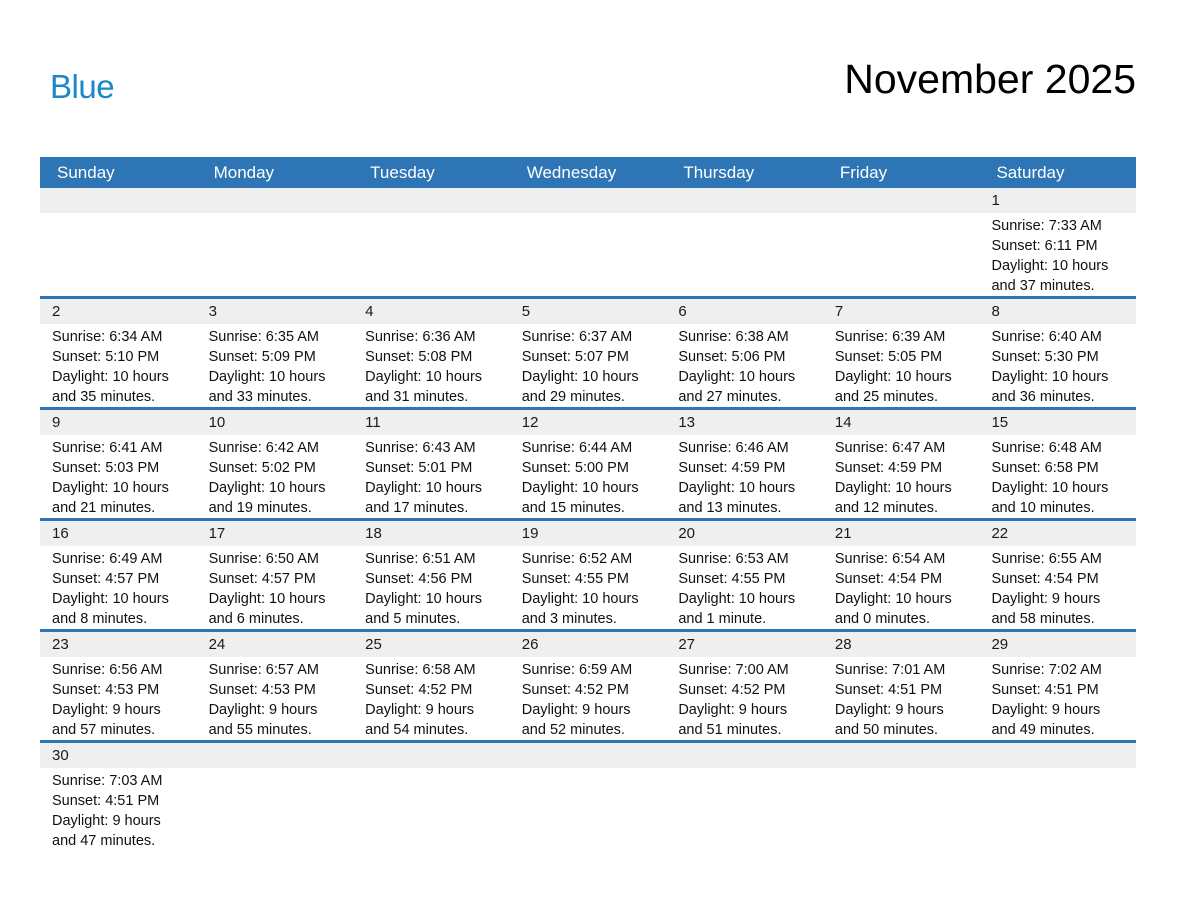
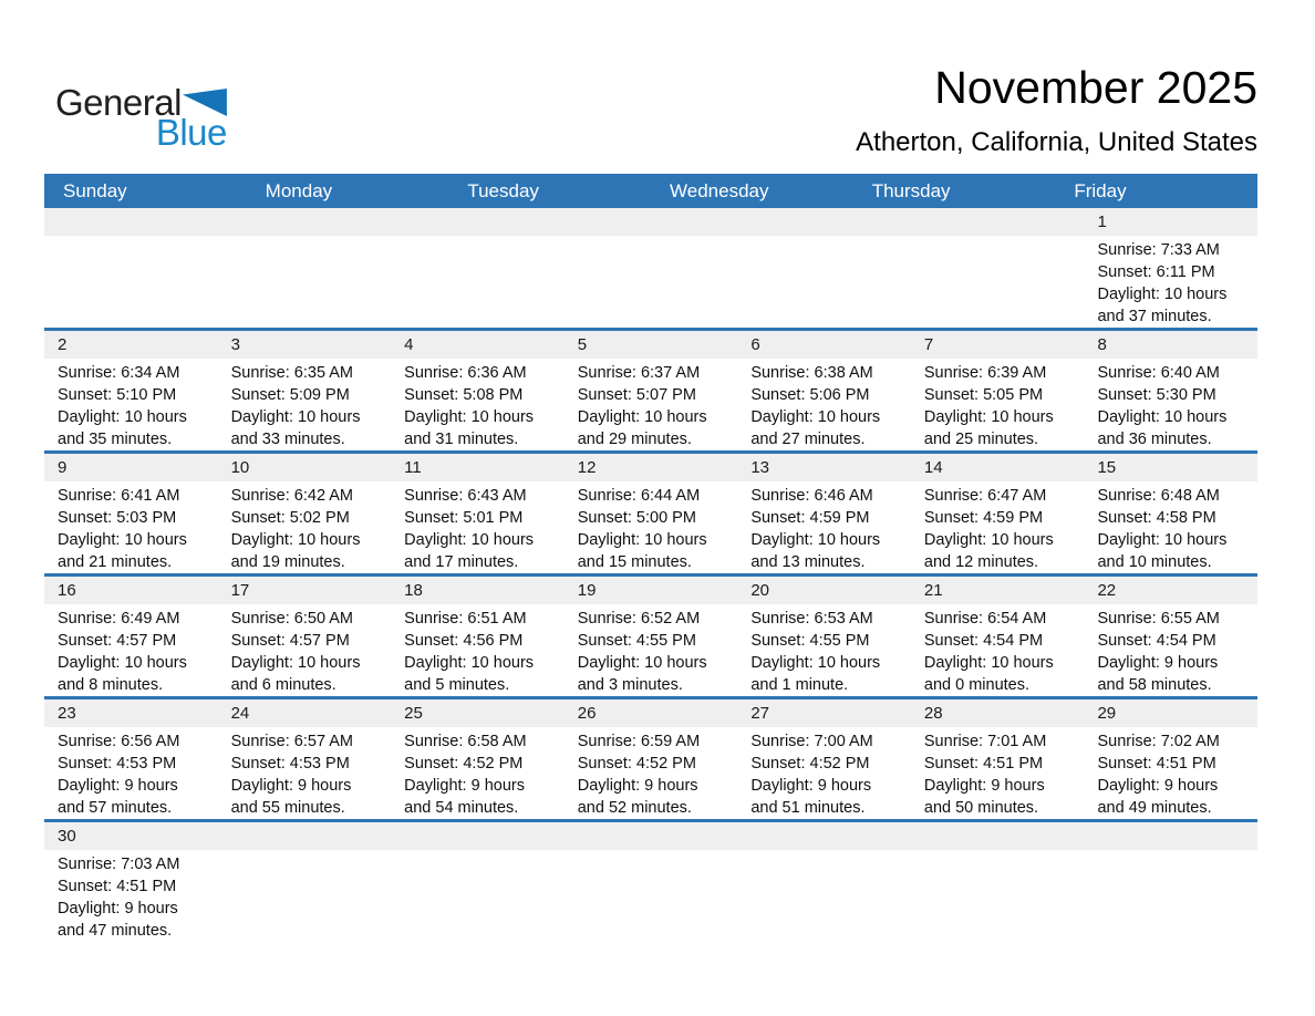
+ General
  Blue
  November 2025
+ Atherton, California, United States
  Sunday
  Monday
  Tuesday
  Wednesday
  Thursday
  Friday
- Saturday
  1
  Sunrise: 7:33 AM
  Sunset: 6:11 PM
  Daylight: 10 hours
  and 37 minutes.
  2
  3
  4
  5
  6
  7
  8
  Sunrise: 6:34 AM
  Sunset: 5:10 PM
  Daylight: 10 hours
  and 35 minutes.
  Sunrise: 6:35 AM
  Sunset: 5:09 PM
  Daylight: 10 hours
  and 33 minutes.
  Sunrise: 6:36 AM
  Sunset: 5:08 PM
  Daylight: 10 hours
  and 31 minutes.
  Sunrise: 6:37 AM
  Sunset: 5:07 PM
  Daylight: 10 hours
  and 29 minutes.
  Sunrise: 6:38 AM
  Sunset: 5:06 PM
  Daylight: 10 hours
  and 27 minutes.
  Sunrise: 6:39 AM
  Sunset: 5:05 PM
  Daylight: 10 hours
  and 25 minutes.
  Sunrise: 6:40 AM
  Sunset: 5:30 PM
  Daylight: 10 hours
  and 36 minutes.
  9
  10
  11
  12
  13
  14
  15
  Sunrise: 6:41 AM
  Sunset: 5:03 PM
  Daylight: 10 hours
  and 21 minutes.
  Sunrise: 6:42 AM
  Sunset: 5:02 PM
  Daylight: 10 hours
  and 19 minutes.
  Sunrise: 6:43 AM
  Sunset: 5:01 PM
  Daylight: 10 hours
  and 17 minutes.
  Sunrise: 6:44 AM
  Sunset: 5:00 PM
  Daylight: 10 hours
  and 15 minutes.
  Sunrise: 6:46 AM
  Sunset: 4:59 PM
  Daylight: 10 hours
  and 13 minutes.
  Sunrise: 6:47 AM
  Sunset: 4:59 PM
  Daylight: 10 hours
  and 12 minutes.
  Sunrise: 6:48 AM
- Sunset: 6:58 PM
+ Sunset: 4:58 PM
  Daylight: 10 hours
  and 10 minutes.
  16
  17
  18
  19
  20
  21
  22
  Sunrise: 6:49 AM
  Sunset: 4:57 PM
  Daylight: 10 hours
  and 8 minutes.
  Sunrise: 6:50 AM
  Sunset: 4:57 PM
  Daylight: 10 hours
  and 6 minutes.
  Sunrise: 6:51 AM
  Sunset: 4:56 PM
  Daylight: 10 hours
  and 5 minutes.
  Sunrise: 6:52 AM
  Sunset: 4:55 PM
  Daylight: 10 hours
  and 3 minutes.
  Sunrise: 6:53 AM
  Sunset: 4:55 PM
  Daylight: 10 hours
  and 1 minute.
  Sunrise: 6:54 AM
  Sunset: 4:54 PM
  Daylight: 10 hours
  and 0 minutes.
  Sunrise: 6:55 AM
  Sunset: 4:54 PM
  Daylight: 9 hours
  and 58 minutes.
  23
  24
  25
  26
  27
  28
  29
  Sunrise: 6:56 AM
  Sunset: 4:53 PM
  Daylight: 9 hours
  and 57 minutes.
  Sunrise: 6:57 AM
  Sunset: 4:53 PM
  Daylight: 9 hours
  and 55 minutes.
  Sunrise: 6:58 AM
  Sunset: 4:52 PM
  Daylight: 9 hours
  and 54 minutes.
  Sunrise: 6:59 AM
  Sunset: 4:52 PM
  Daylight: 9 hours
  and 52 minutes.
  Sunrise: 7:00 AM
  Sunset: 4:52 PM
  Daylight: 9 hours
  and 51 minutes.
  Sunrise: 7:01 AM
  Sunset: 4:51 PM
  Daylight: 9 hours
  and 50 minutes.
  Sunrise: 7:02 AM
  Sunset: 4:51 PM
  Daylight: 9 hours
  and 49 minutes.
  30
  Sunrise: 7:03 AM
  Sunset: 4:51 PM
  Daylight: 9 hours
  and 47 minutes.
